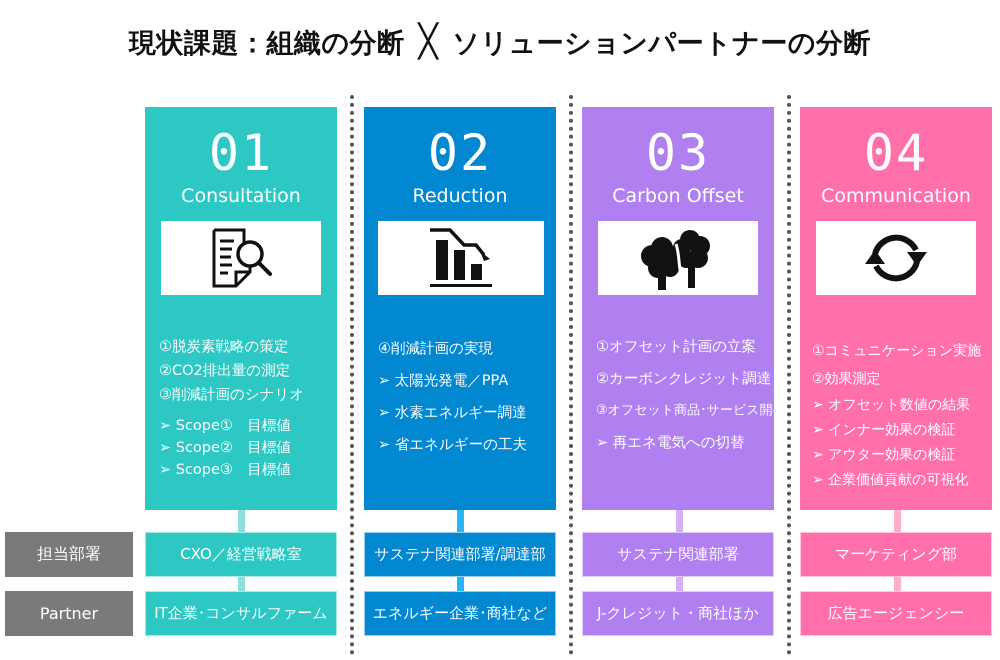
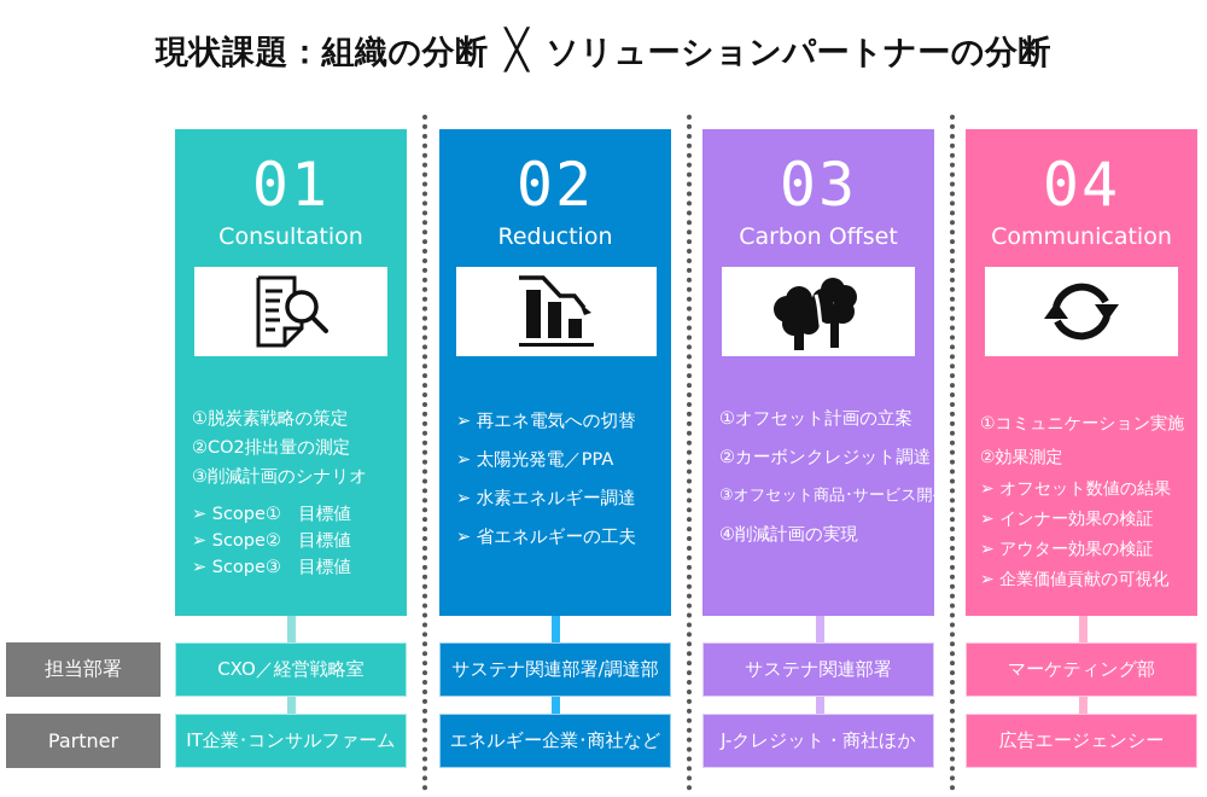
  現状課題：組織の分断 ╳ ソリューションパートナーの分断
  01
  Consultation
  ①脱炭素戦略の策定
  ②CO2排出量の測定
  ③削減計画のシナリオ
  ➢ Scope① 目標値
  ➢ Scope② 目標値
  ➢ Scope③ 目標値
  02
  Reduction
- ④削減計画の実現
+ ➢ 再エネ電気への切替
  ➢ 太陽光発電／PPA
  ➢ 水素エネルギー調達
  ➢ 省エネルギーの工夫
  03
  Carbon Offset
  ①オフセット計画の立案
  ②カーボンクレジット調達
  ③オフセット商品･サービス開発
- ➢ 再エネ電気への切替
+ ④削減計画の実現
  04
  Communication
  ①コミュニケーション実施
  ②効果測定
  ➢ オフセット数値の結果
  ➢ インナー効果の検証
  ➢ アウター効果の検証
  ➢ 企業価値貢献の可視化
  担当部署
  Partner
  CXO／経営戦略室
  サステナ関連部署/調達部
  サステナ関連部署
  マーケティング部
  IT企業･コンサルファーム
  エネルギー企業･商社など
  J-クレジット・商社ほか
  広告エージェンシー
